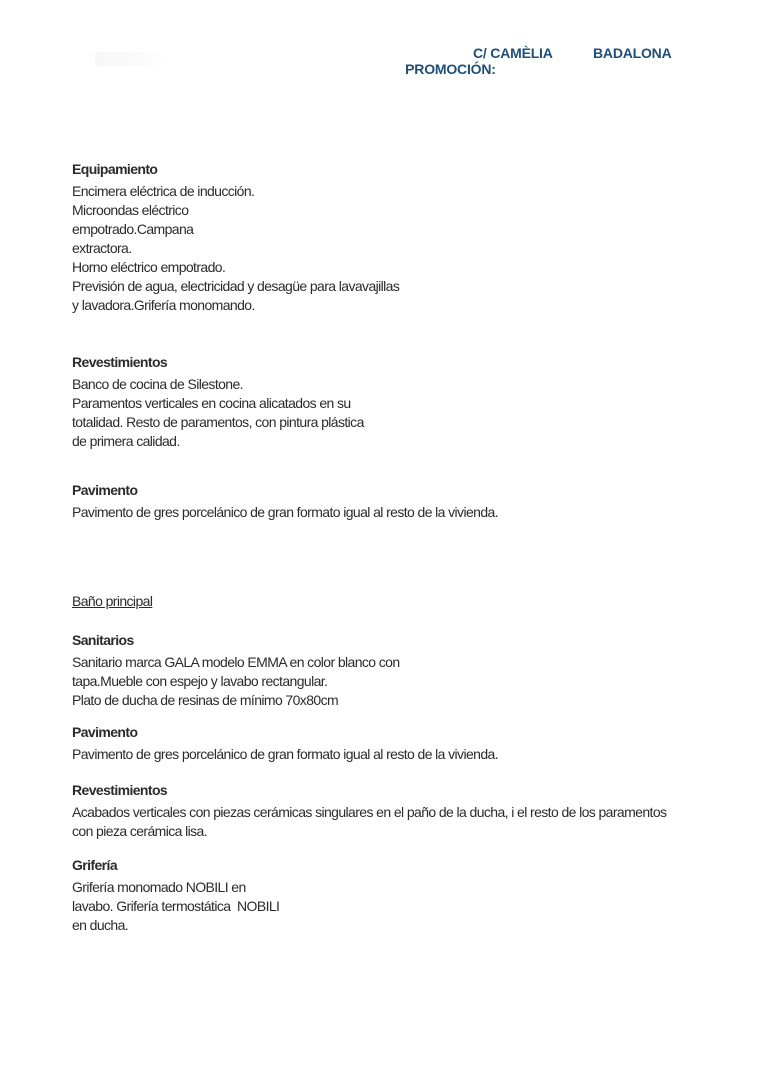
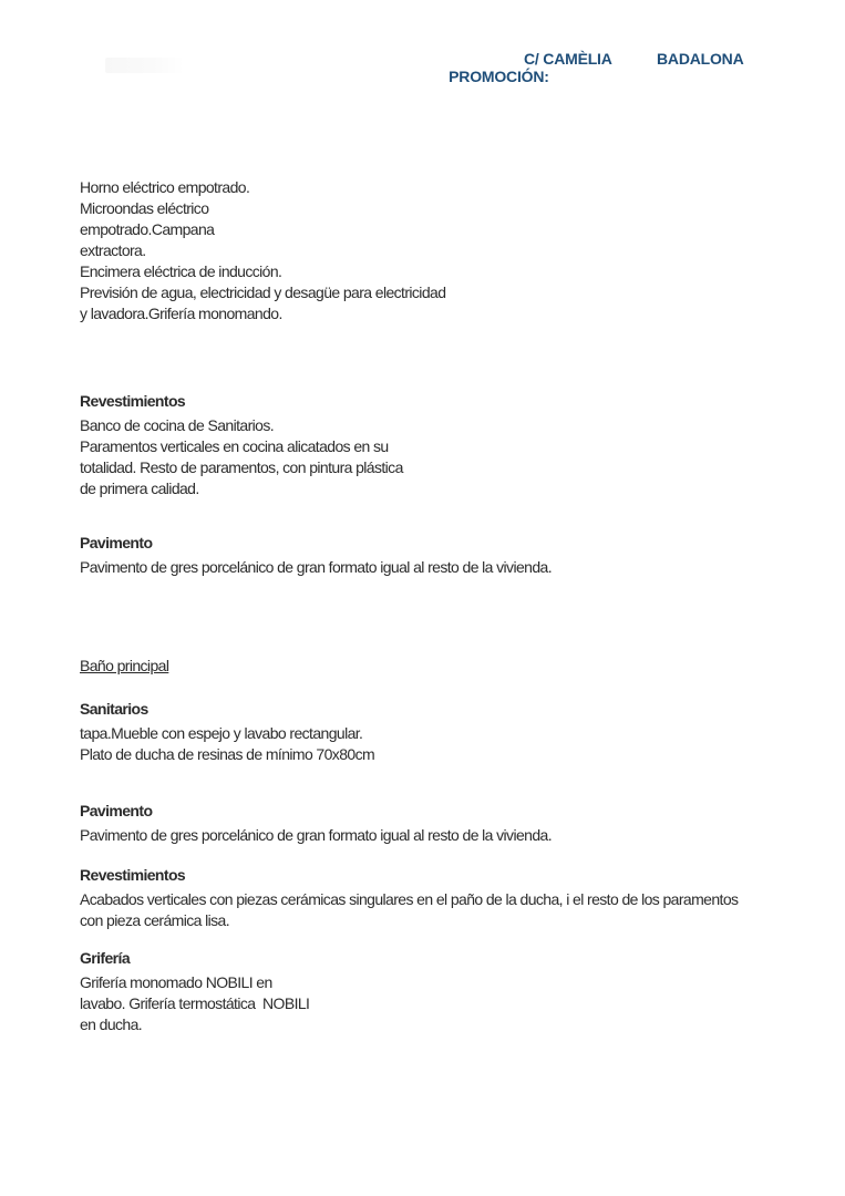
  PROMOCIÓN:
  C/ CAMÈLIA
  BADALONA
- Equipamiento
- Encimera eléctrica de inducción.
+ Horno eléctrico empotrado.
  Microondas eléctrico
  empotrado.Campana
  extractora.
- Horno eléctrico empotrado.
+ Encimera eléctrica de inducción.
- Previsión de agua, electricidad y desagüe para lavavajillas
+ Previsión de agua, electricidad y desagüe para electricidad
  y lavadora.Grifería monomando.
  Revestimientos
- Banco de cocina de Silestone.
+ Banco de cocina de Sanitarios.
  Paramentos verticales en cocina alicatados en su
  totalidad. Resto de paramentos, con pintura plástica
  de primera calidad.
  Pavimento
  Pavimento de gres porcelánico de gran formato igual al resto de la vivienda.
  Baño principal
  Sanitarios
- Sanitario marca GALA modelo EMMA en color blanco con
  tapa.Mueble con espejo y lavabo rectangular.
  Plato de ducha de resinas de mínimo 70x80cm
  Pavimento
  Pavimento de gres porcelánico de gran formato igual al resto de la vivienda.
  Revestimientos
  Acabados verticales con piezas cerámicas singulares en el paño de la ducha, i el resto de los paramentos
  con pieza cerámica lisa.
  Grifería
  Grifería monomado NOBILI en
  lavabo. Grifería termostática NOBILI
  en ducha.
